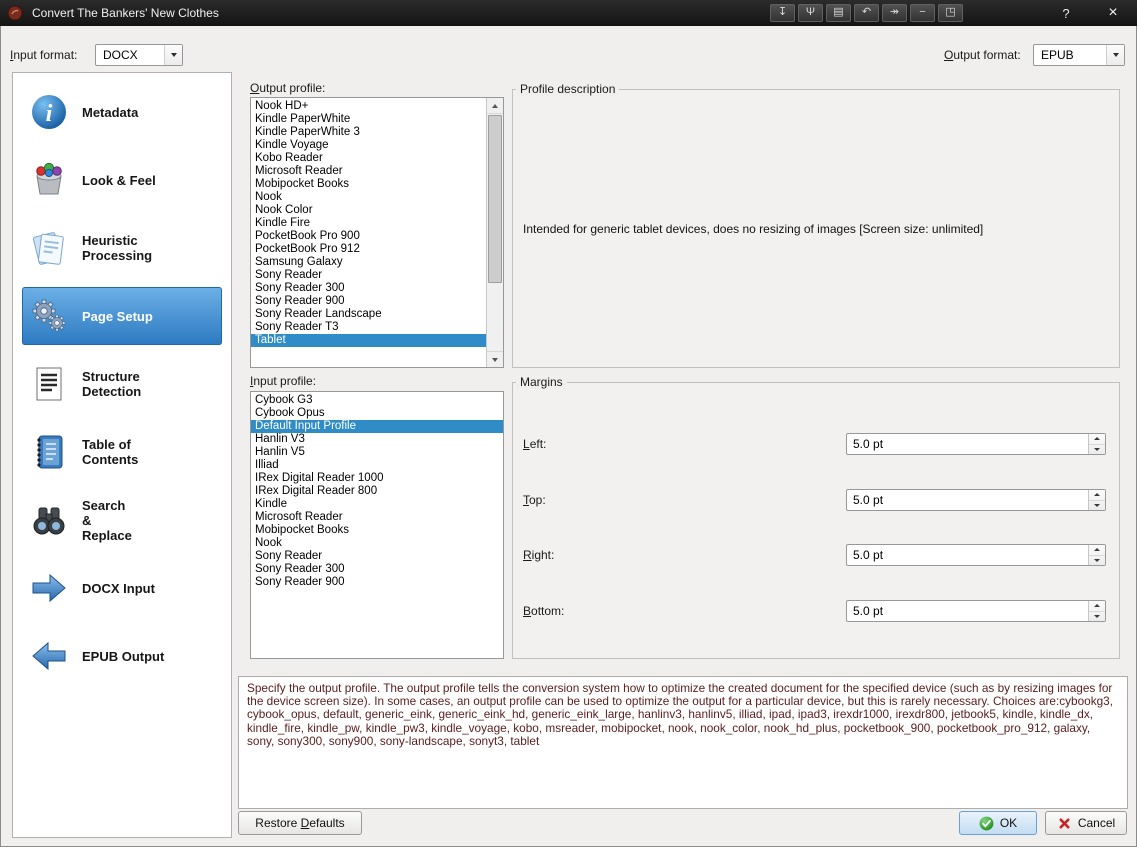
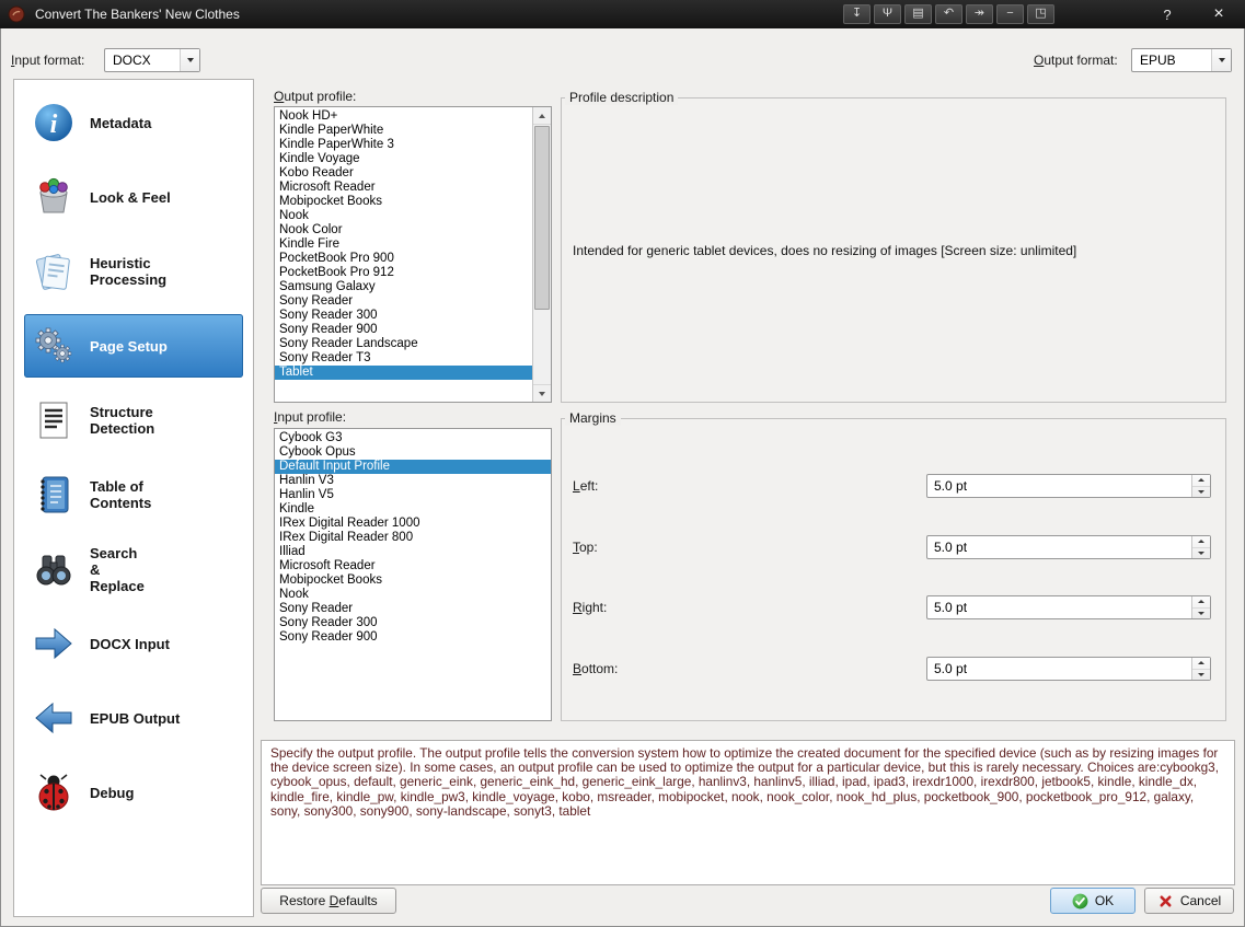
  Convert The Bankers' New Clothes
  ↧
  Ψ
  ▤
  ↶
  ↠
  −
  ◳
  ?
  ×
  Input format:
  DOCX
  Output format:
  EPUB
  i
  Metadata
  Look & Feel
  Heuristic
  Processing
  Page Setup
  Structure
  Detection
  Table of
  Contents
  Search
  &
  Replace
  DOCX Input
  EPUB Output
+ Debug
  Output profile:
  Nook HD+
  Kindle PaperWhite
  Kindle PaperWhite 3
  Kindle Voyage
  Kobo Reader
  Microsoft Reader
  Mobipocket Books
  Nook
  Nook Color
  Kindle Fire
  PocketBook Pro 900
  PocketBook Pro 912
  Samsung Galaxy
  Sony Reader
  Sony Reader 300
  Sony Reader 900
  Sony Reader Landscape
  Sony Reader T3
  Tablet
  Intended for generic tablet devices, does no resizing of images [Screen size: unlimited]
  Profile description
  Input profile:
  Cybook G3
  Cybook Opus
  Default Input Profile
  Hanlin V3
  Hanlin V5
- Illiad
+ Kindle
  IRex Digital Reader 1000
  IRex Digital Reader 800
- Kindle
+ Illiad
  Microsoft Reader
  Mobipocket Books
  Nook
  Sony Reader
  Sony Reader 300
  Sony Reader 900
  Left:
  5.0 pt
  Top:
  5.0 pt
  Right:
  5.0 pt
  Bottom:
  5.0 pt
  Margins
  Specify the output profile. The output profile tells the conversion system how to optimize the created document for the specified device (such as by resizing images for the device screen size). In some cases, an output profile can be used to optimize the output for a particular device, but this is rarely necessary. Choices are:cybookg3, cybook_opus, default, generic_eink, generic_eink_hd, generic_eink_large, hanlinv3, hanlinv5, illiad, ipad, ipad3, irexdr1000, irexdr800, jetbook5, kindle, kindle_dx, kindle_fire, kindle_pw, kindle_pw3, kindle_voyage, kobo, msreader, mobipocket, nook, nook_color, nook_hd_plus, pocketbook_900, pocketbook_pro_912, galaxy, sony, sony300, sony900, sony-landscape, sonyt3, tablet
  Restore Defaults
  OK
  Cancel
